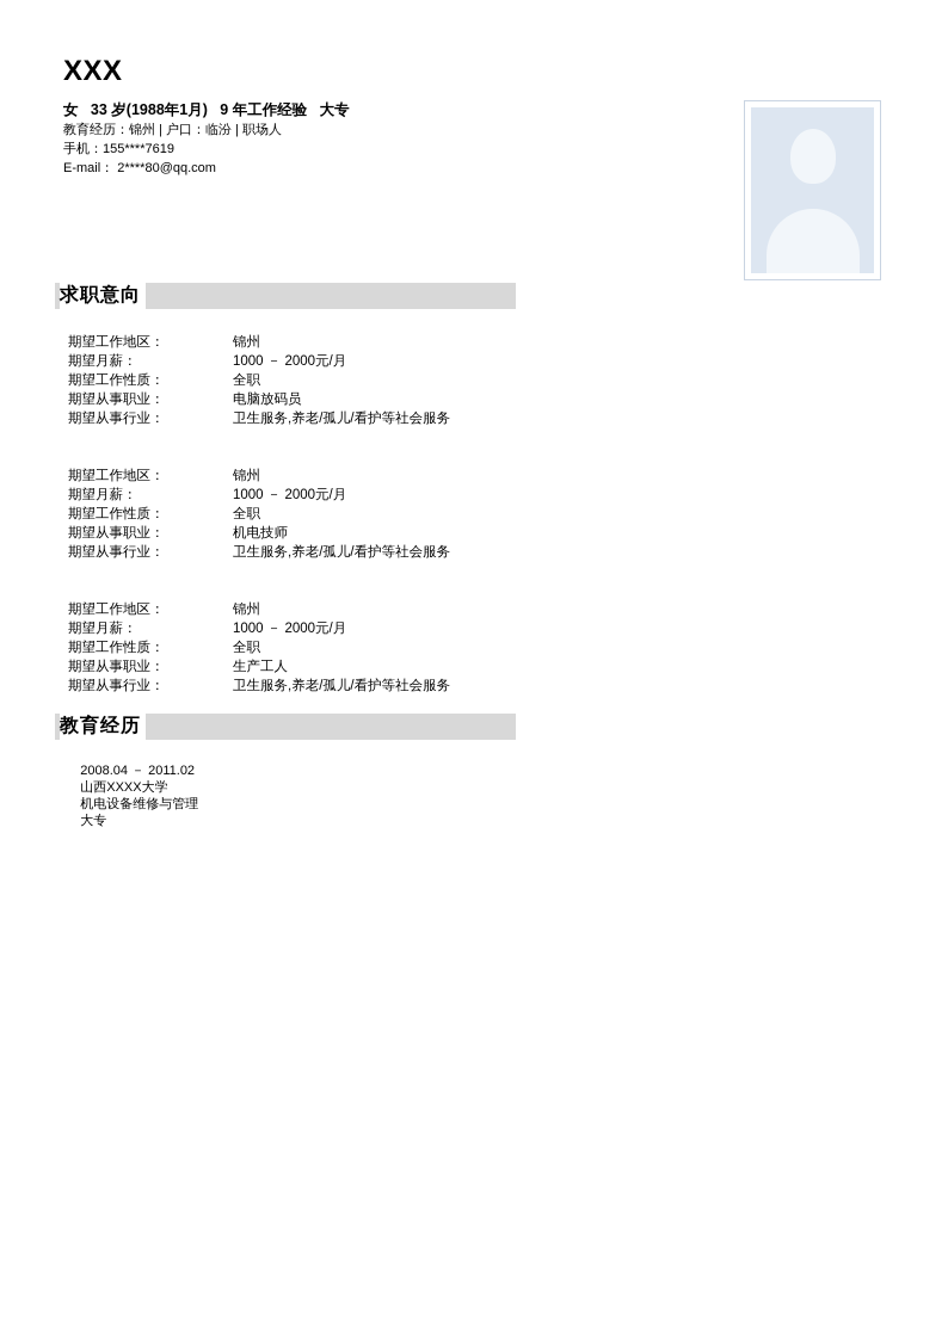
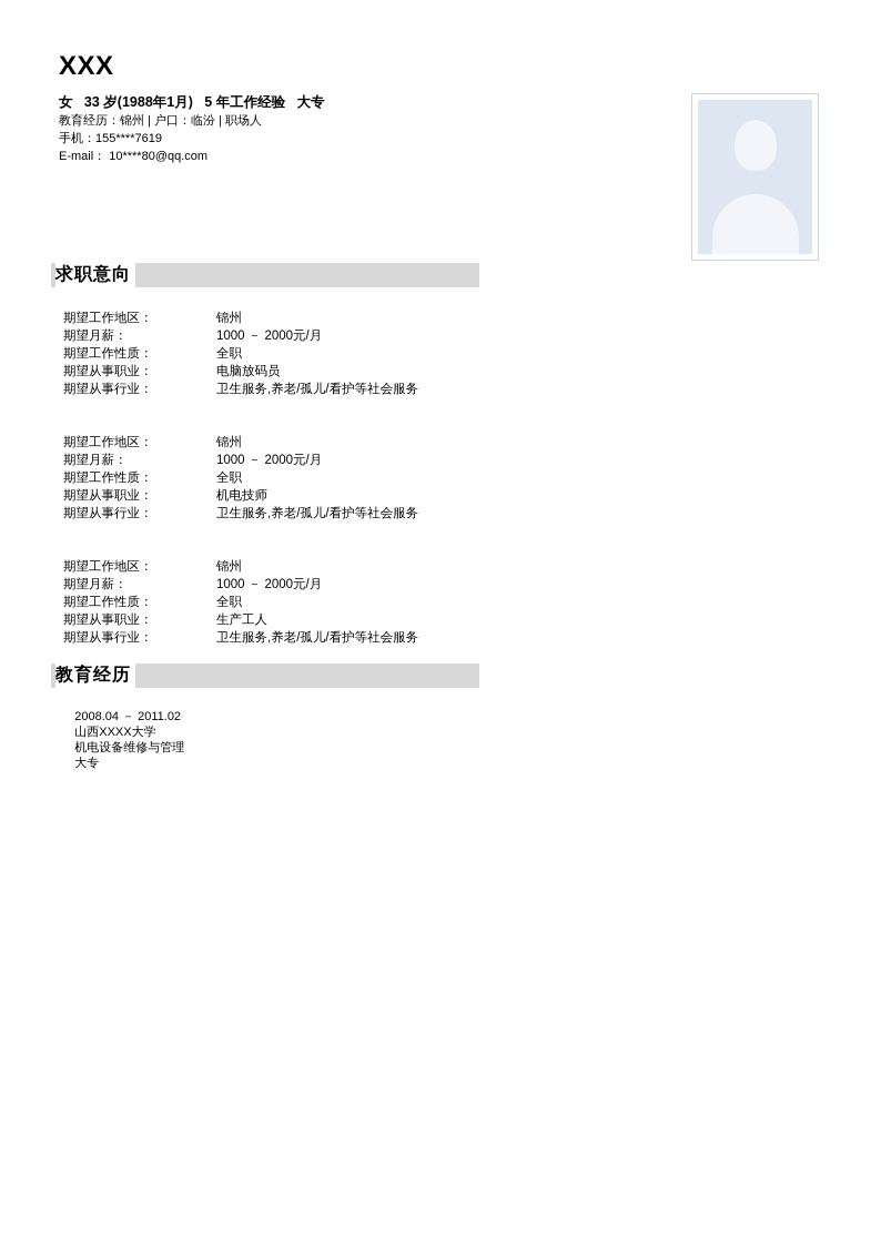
  XXX
- 女 33 岁(1988年1月) 9 年工作经验 大专
+ 女 33 岁(1988年1月) 5 年工作经验 大专
  教育经历：锦州 | 户口：临汾 | 职场人
  手机：155****7619
- E-mail： 2****80@qq.com
+ E-mail： 10****80@qq.com
  求职意向
  期望工作地区：
  锦州
  期望月薪：
  1000 － 2000元/月
  期望工作性质：
  全职
  期望从事职业：
  电脑放码员
  期望从事行业：
  卫生服务,养老/孤儿/看护等社会服务
  期望工作地区：
  锦州
  期望月薪：
  1000 － 2000元/月
  期望工作性质：
  全职
  期望从事职业：
  机电技师
  期望从事行业：
  卫生服务,养老/孤儿/看护等社会服务
  期望工作地区：
  锦州
  期望月薪：
  1000 － 2000元/月
  期望工作性质：
  全职
  期望从事职业：
  生产工人
  期望从事行业：
  卫生服务,养老/孤儿/看护等社会服务
  教育经历
  2008.04 － 2011.02 山西XXXX大学 机电设备维修与管理 大专
